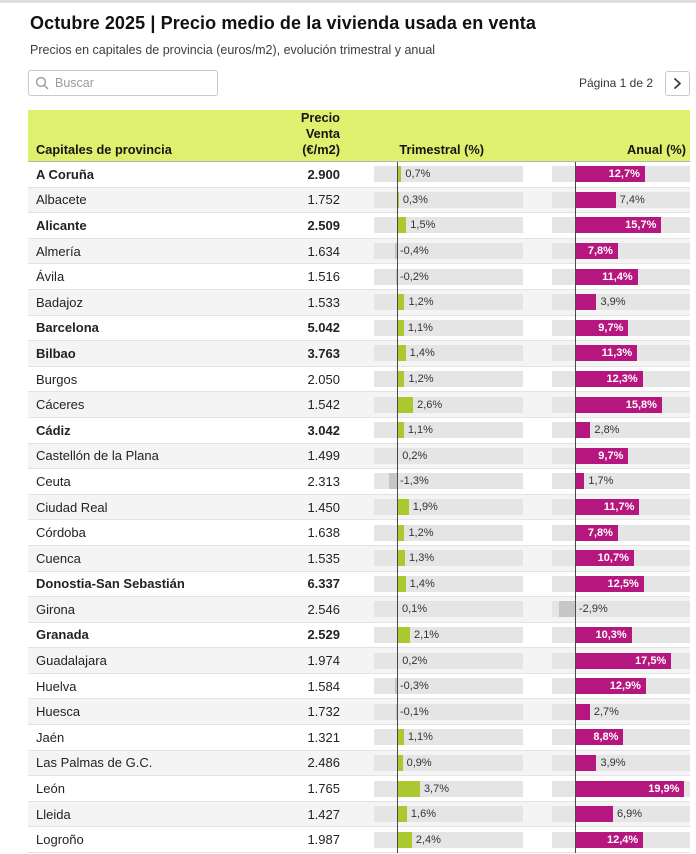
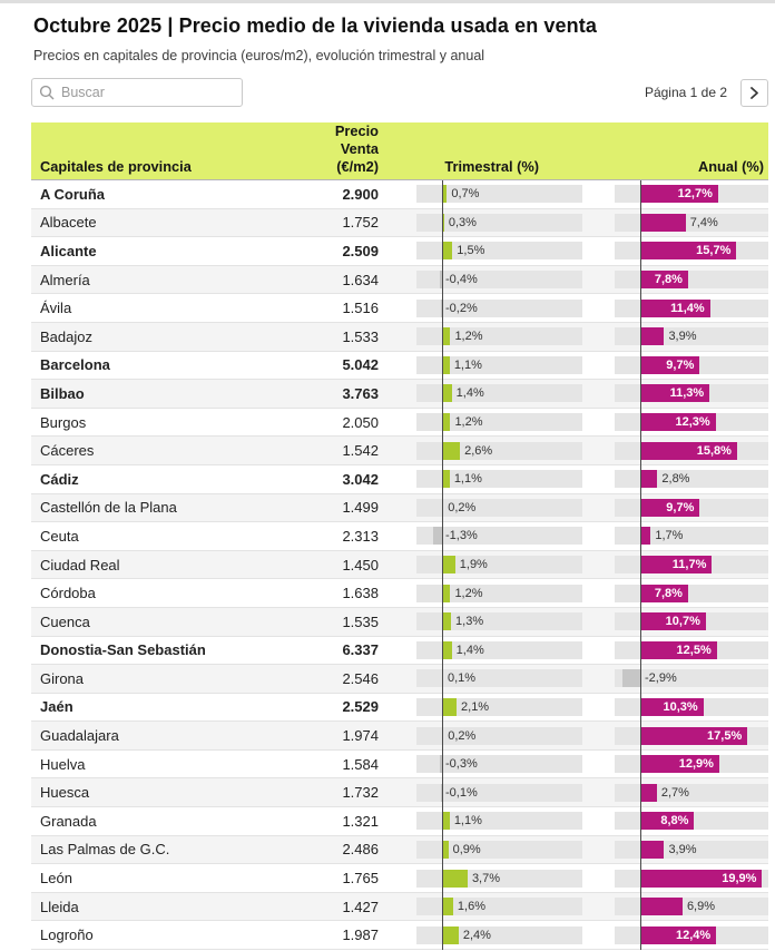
  Octubre 2025 | Precio medio de la vivienda usada en venta
  Precios en capitales de provincia (euros/m2), evolución trimestral y anual
  Buscar
  Página 1 de 2
  Capitales de provincia
  Precio Venta
  (€/m2)
  Trimestral (%)
  Anual (%)
  A Coruña
  2.900
  0,7%
  12,7%
  Albacete
  1.752
  0,3%
  7,4%
  Alicante
  2.509
  1,5%
  15,7%
  Almería
  1.634
  -0,4%
  7,8%
  Ávila
  1.516
  -0,2%
  11,4%
  Badajoz
  1.533
  1,2%
  3,9%
  Barcelona
  5.042
  1,1%
  9,7%
  Bilbao
  3.763
  1,4%
  11,3%
  Burgos
  2.050
  1,2%
  12,3%
  Cáceres
  1.542
  2,6%
  15,8%
  Cádiz
  3.042
  1,1%
  2,8%
  Castellón de la Plana
  1.499
  0,2%
  9,7%
  Ceuta
  2.313
  -1,3%
  1,7%
  Ciudad Real
  1.450
  1,9%
  11,7%
  Córdoba
  1.638
  1,2%
  7,8%
  Cuenca
  1.535
  1,3%
  10,7%
  Donostia-San Sebastián
  6.337
  1,4%
  12,5%
  Girona
  2.546
  0,1%
  -2,9%
- Granada
+ Jaén
  2.529
  2,1%
  10,3%
  Guadalajara
  1.974
  0,2%
  17,5%
  Huelva
  1.584
  -0,3%
  12,9%
  Huesca
  1.732
  -0,1%
  2,7%
- Jaén
+ Granada
  1.321
  1,1%
  8,8%
  Las Palmas de G.C.
  2.486
  0,9%
  3,9%
  León
  1.765
  3,7%
  19,9%
  Lleida
  1.427
  1,6%
  6,9%
  Logroño
  1.987
  2,4%
  12,4%
